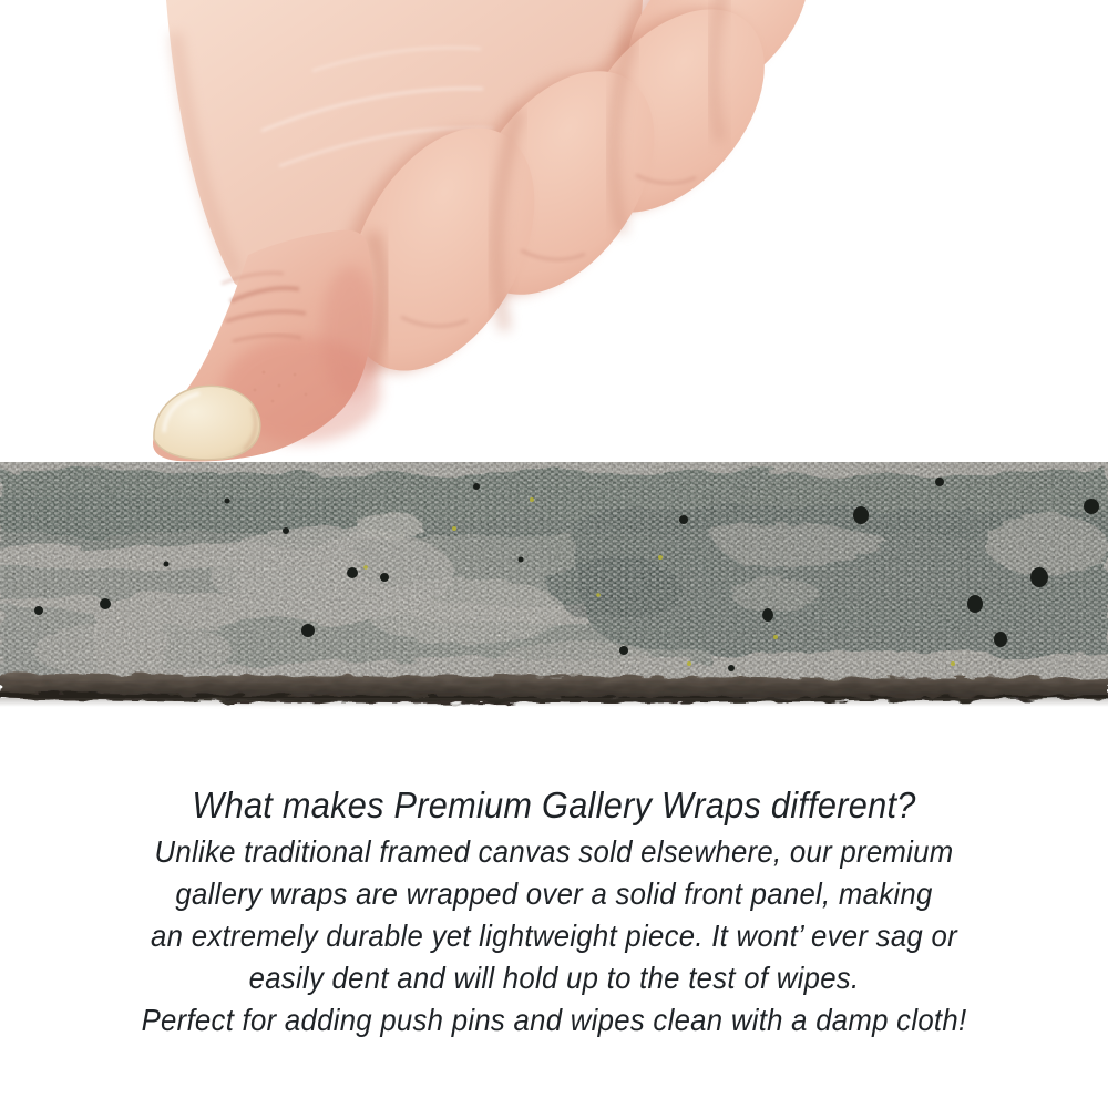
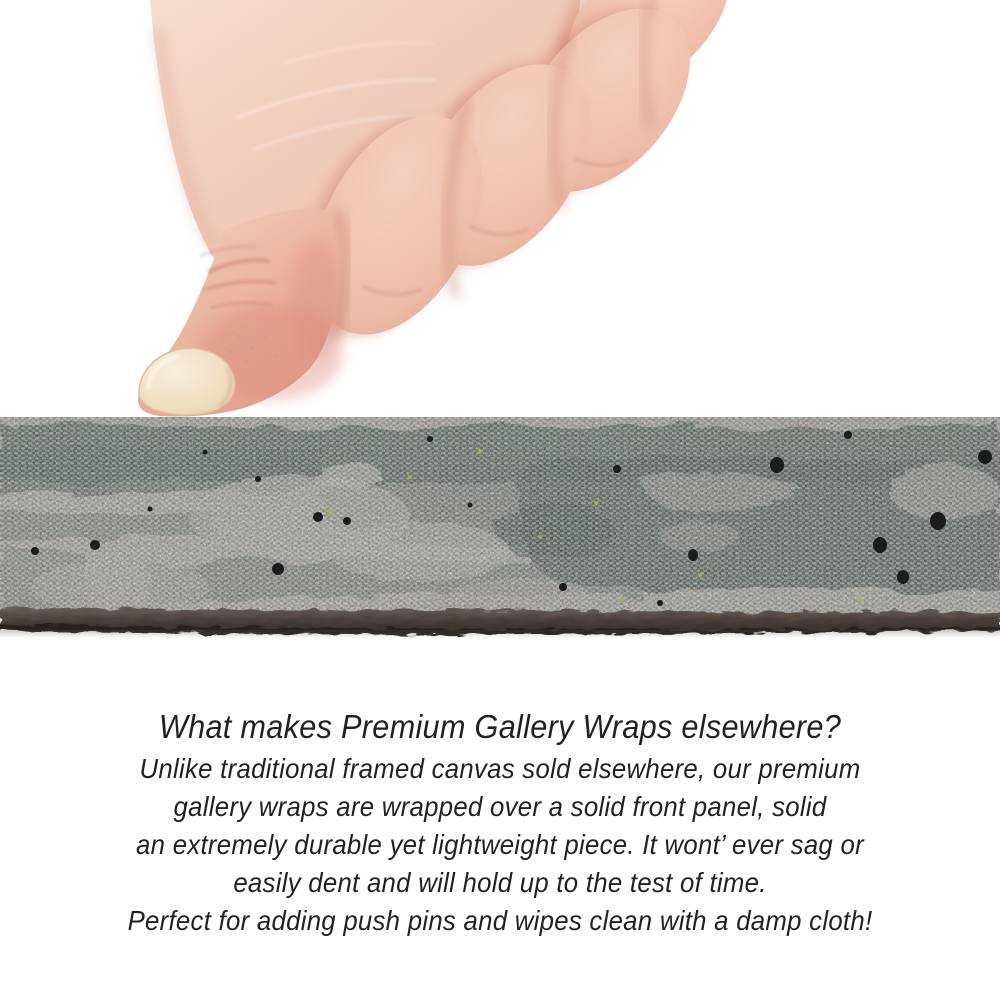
- What makes Premium Gallery Wraps different?
+ What makes Premium Gallery Wraps elsewhere?
  Unlike traditional framed canvas sold elsewhere, our premium
- gallery wraps are wrapped over a solid front panel, making
+ gallery wraps are wrapped over a solid front panel, solid
  an extremely durable yet lightweight piece. It wont’ ever sag or
- easily dent and will hold up to the test of wipes.
+ easily dent and will hold up to the test of time.
  Perfect for adding push pins and wipes clean with a damp cloth!
